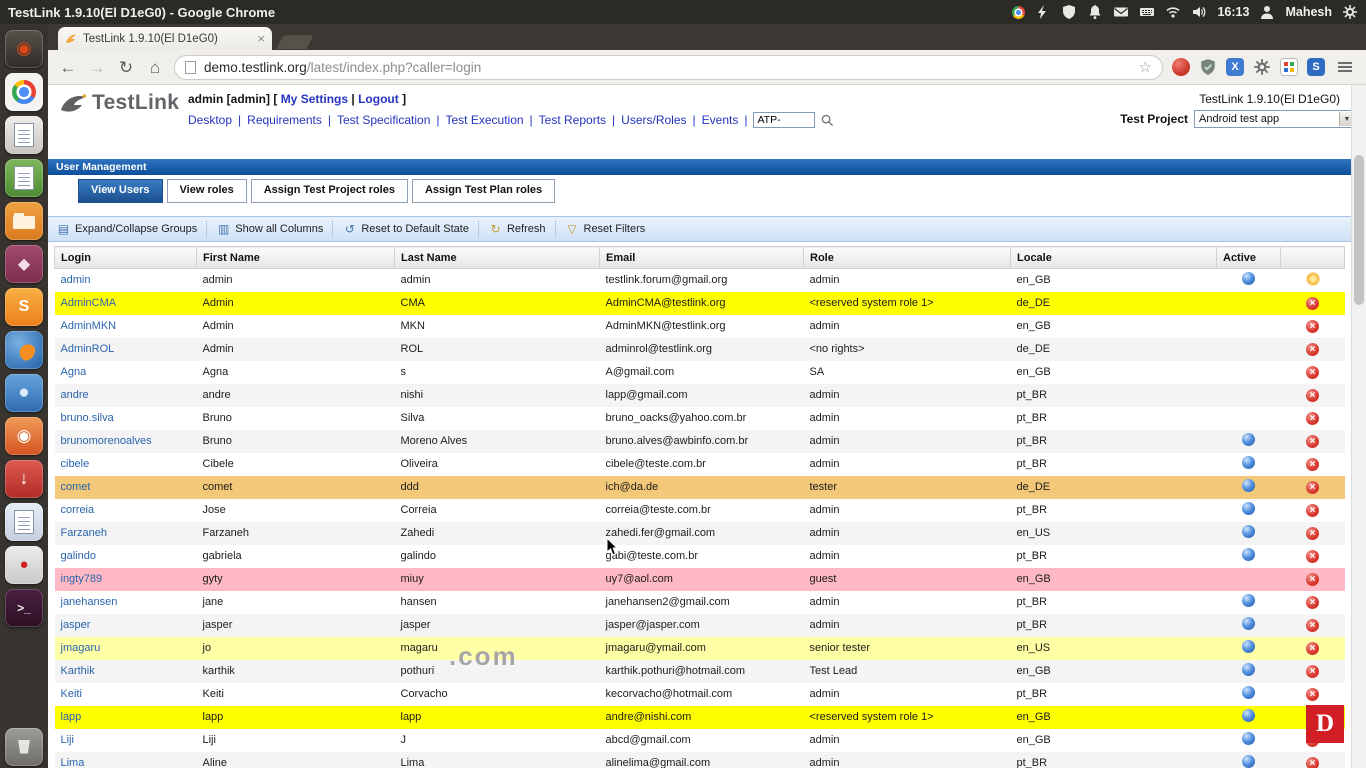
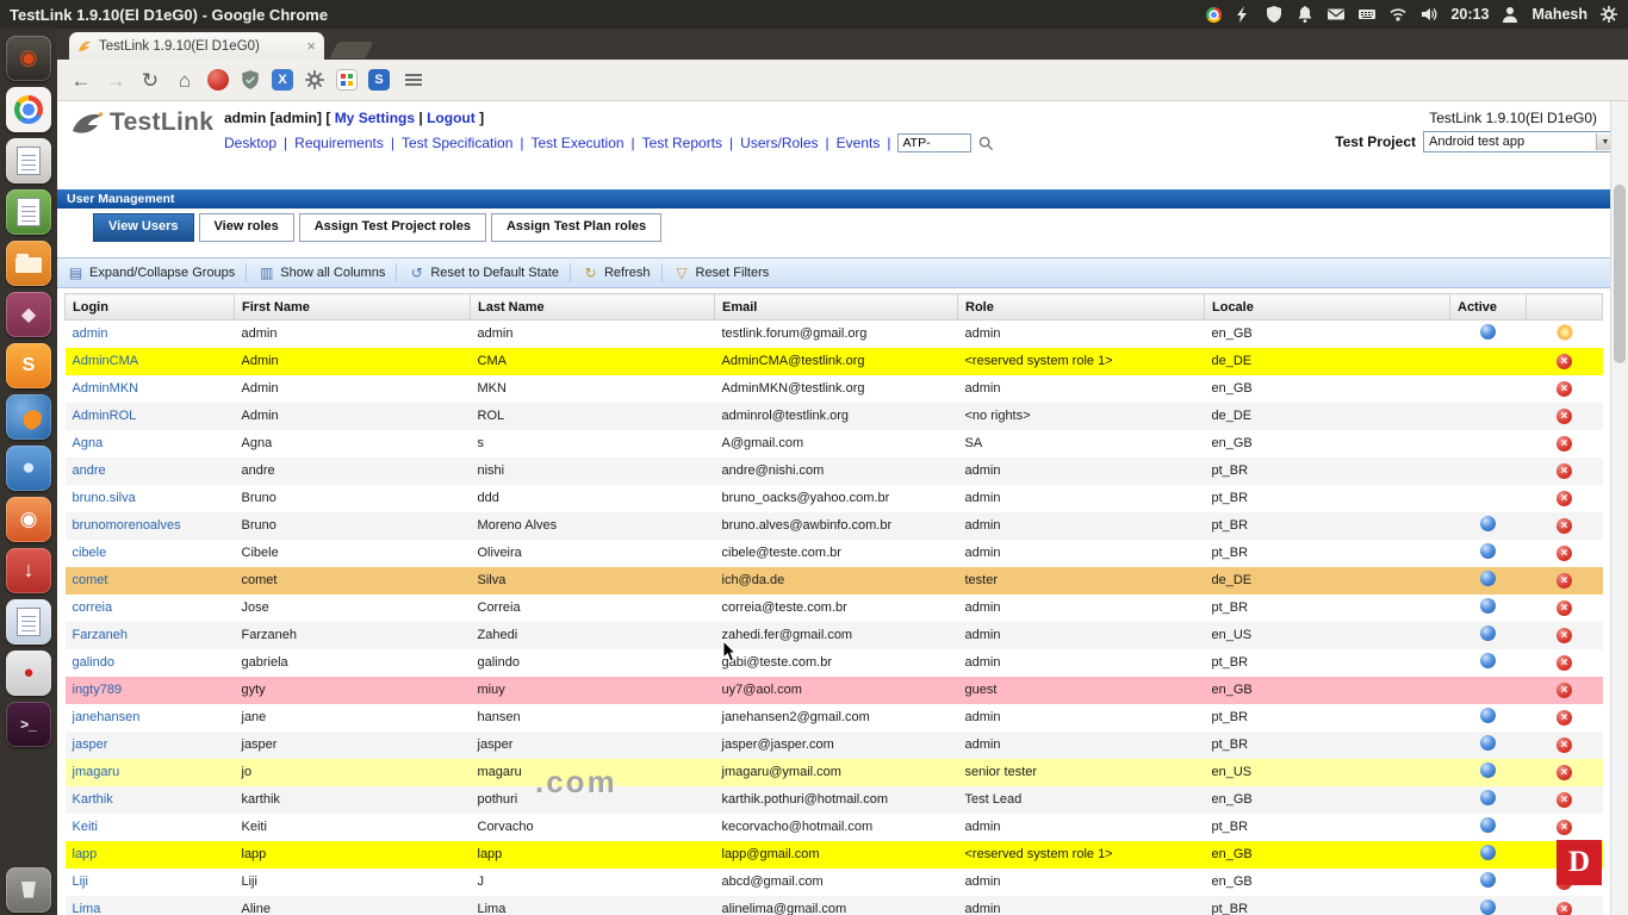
  TestLink 1.9.10(El D1eG0) - Google Chrome
- 16:13
+ 20:13
  Mahesh
  TestLink 1.9.10(El D1eG0)
  ×
  ←
  →
  ↻
  ⌂
- demo.testlink.org/latest/index.php?caller=login
- ☆
  X
  S
  TestLink
  admin [admin] [ My Settings | Logout ]
  TestLink 1.9.10(El D1eG0)
  Desktop
  |
  Requirements
  |
  Test Specification
  |
  Test Execution
  |
  Test Reports
  |
  Users/Roles
  |
  Events
  |
  ATP-
  Test Project
  Android test app
  User Management
  View Users
  View roles
  Assign Test Project roles
  Assign Test Plan roles
  Expand/Collapse Groups
  Show all Columns
  Reset to Default State
  Refresh
  Reset Filters
  Login	First Name	Last Name	Email	Role	Locale	Active
  admin	admin	admin	testlink.forum@gmail.org	admin	en_GB
  AdminCMA	Admin	CMA	AdminCMA@testlink.org	<reserved system role 1>	de_DE		×
  AdminMKN	Admin	MKN	AdminMKN@testlink.org	admin	en_GB		×
  AdminROL	Admin	ROL	adminrol@testlink.org	<no rights>	de_DE		×
  Agna	Agna	s	A@gmail.com	SA	en_GB		×
- andre	andre	nishi	lapp@gmail.com	admin	pt_BR		×
+ andre	andre	nishi	andre@nishi.com	admin	pt_BR		×
- bruno.silva	Bruno	Silva	bruno_oacks@yahoo.com.br	admin	pt_BR		×
+ bruno.silva	Bruno	ddd	bruno_oacks@yahoo.com.br	admin	pt_BR		×
  brunomorenoalves	Bruno	Moreno Alves	bruno.alves@awbinfo.com.br	admin	pt_BR		×
  cibele	Cibele	Oliveira	cibele@teste.com.br	admin	pt_BR		×
- comet	comet	ddd	ich@da.de	tester	de_DE		×
+ comet	comet	Silva	ich@da.de	tester	de_DE		×
  correia	Jose	Correia	correia@teste.com.br	admin	pt_BR		×
  Farzaneh	Farzaneh	Zahedi	zahedi.fer@gmail.com	admin	en_US		×
  galindo	gabriela	galindo	gabi@teste.com.br	admin	pt_BR		×
  ingty789	gyty	miuy	uy7@aol.com	guest	en_GB		×
  janehansen	jane	hansen	janehansen2@gmail.com	admin	pt_BR		×
  jasper	jasper	jasper	jasper@jasper.com	admin	pt_BR		×
  jmagaru	jo	magaru	jmagaru@ymail.com	senior tester	en_US		×
  Karthik	karthik	pothuri	karthik.pothuri@hotmail.com	Test Lead	en_GB		×
  Keiti	Keiti	Corvacho	kecorvacho@hotmail.com	admin	pt_BR		×
- lapp	lapp	lapp	andre@nishi.com	<reserved system role 1>	en_GB
+ lapp	lapp	lapp	lapp@gmail.com	<reserved system role 1>	en_GB
  Liji	Liji	J	abcd@gmail.com	admin	en_GB
  Lima	Aline	Lima	alinelima@gmail.com	admin	pt_BR		×
  .com
  D
